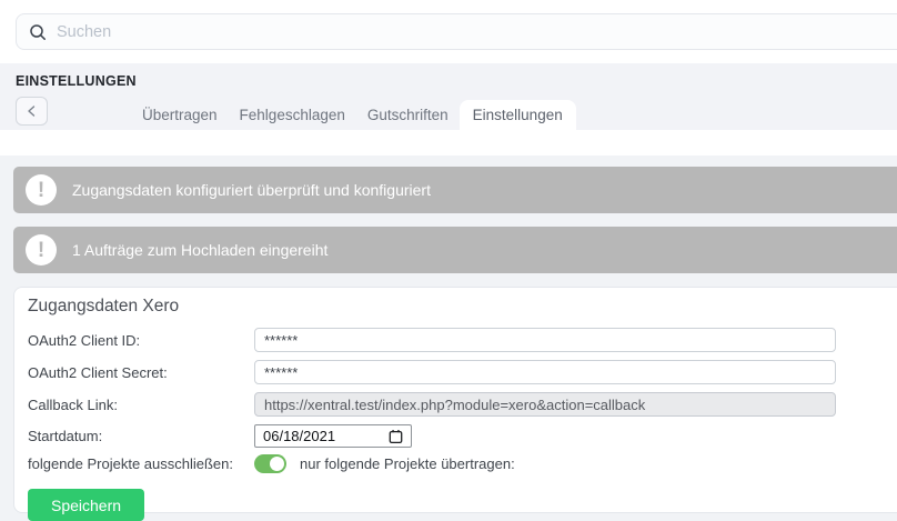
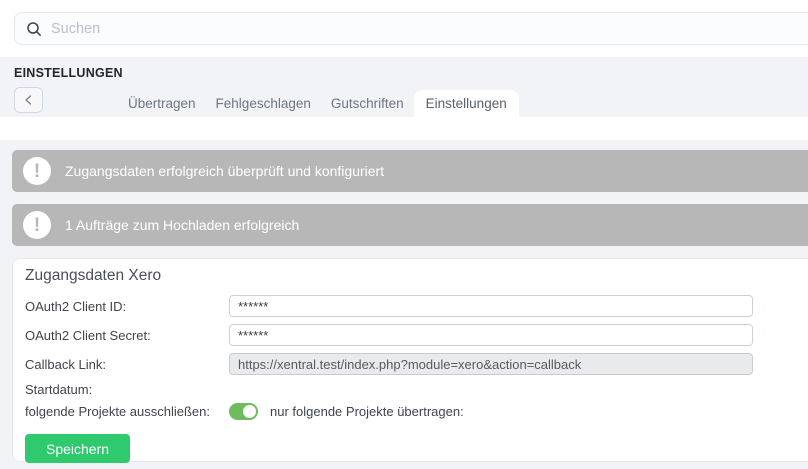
  Suchen
  EINSTELLUNGEN
  Übertragen
  Fehlgeschlagen
  Gutschriften
  Einstellungen
  !
- Zugangsdaten konfiguriert überprüft und konfiguriert
+ Zugangsdaten erfolgreich überprüft und konfiguriert
  !
- 1 Aufträge zum Hochladen eingereiht
+ 1 Aufträge zum Hochladen erfolgreich
  Zugangsdaten Xero
  OAuth2 Client ID:
  ******
  OAuth2 Client Secret:
  ******
  Callback Link:
  https://xentral.test/index.php?module=xero&action=callback
  Startdatum:
- 06/18/2021
  folgende Projekte ausschließen:
  nur folgende Projekte übertragen:
  Speichern
